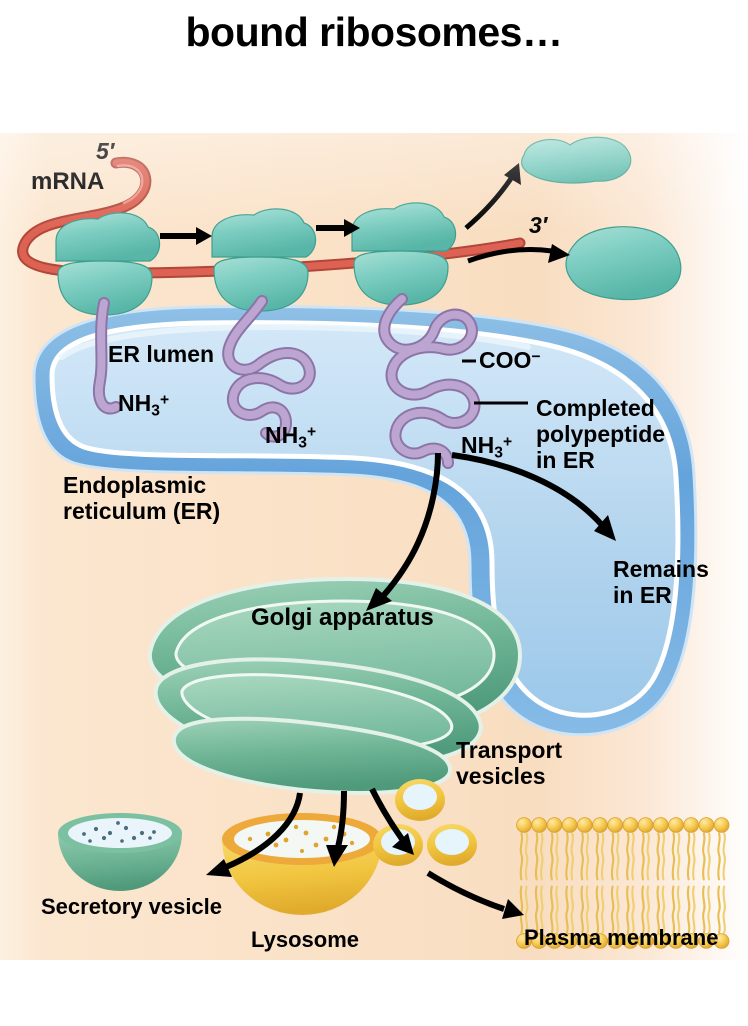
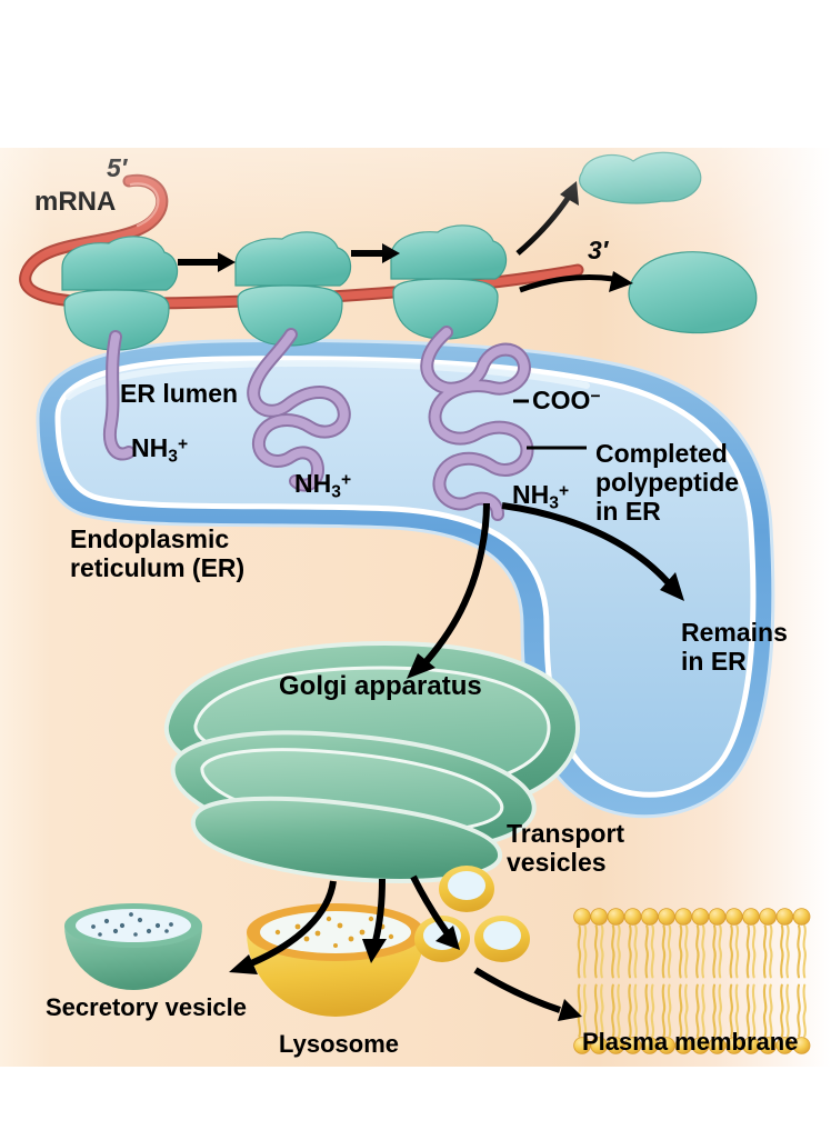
- bound ribosomes…
